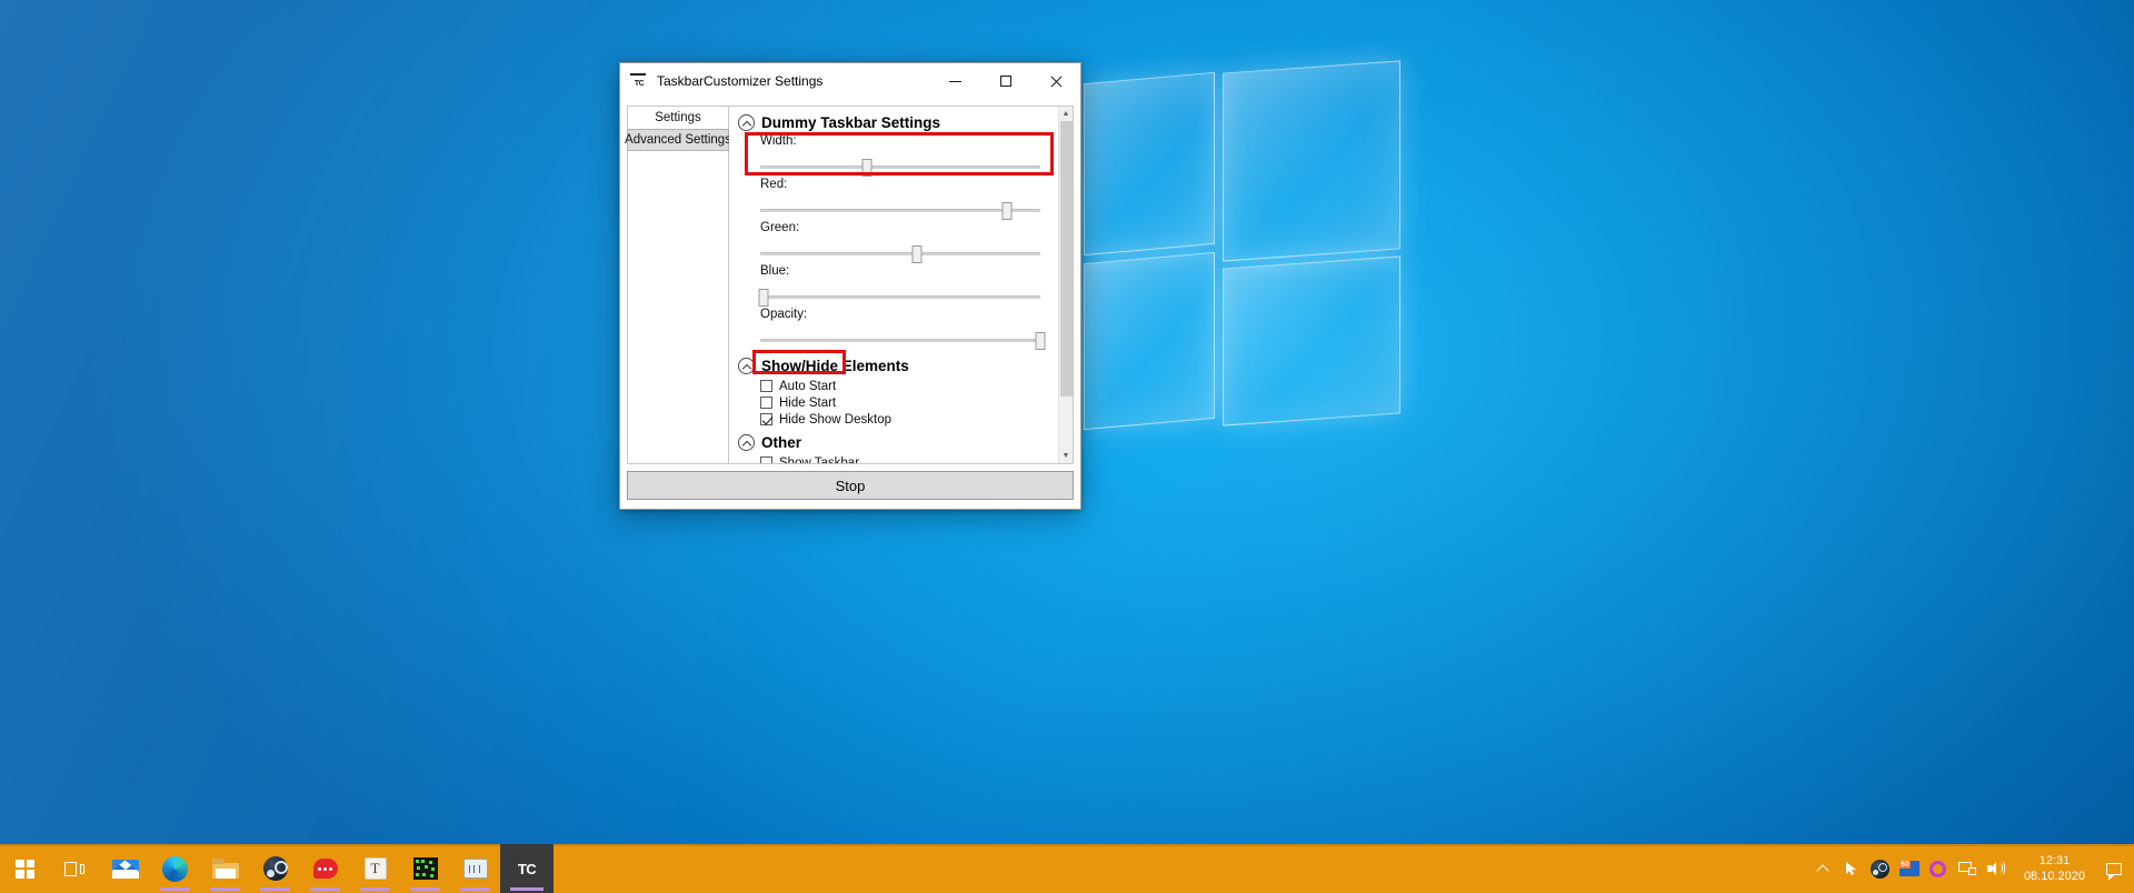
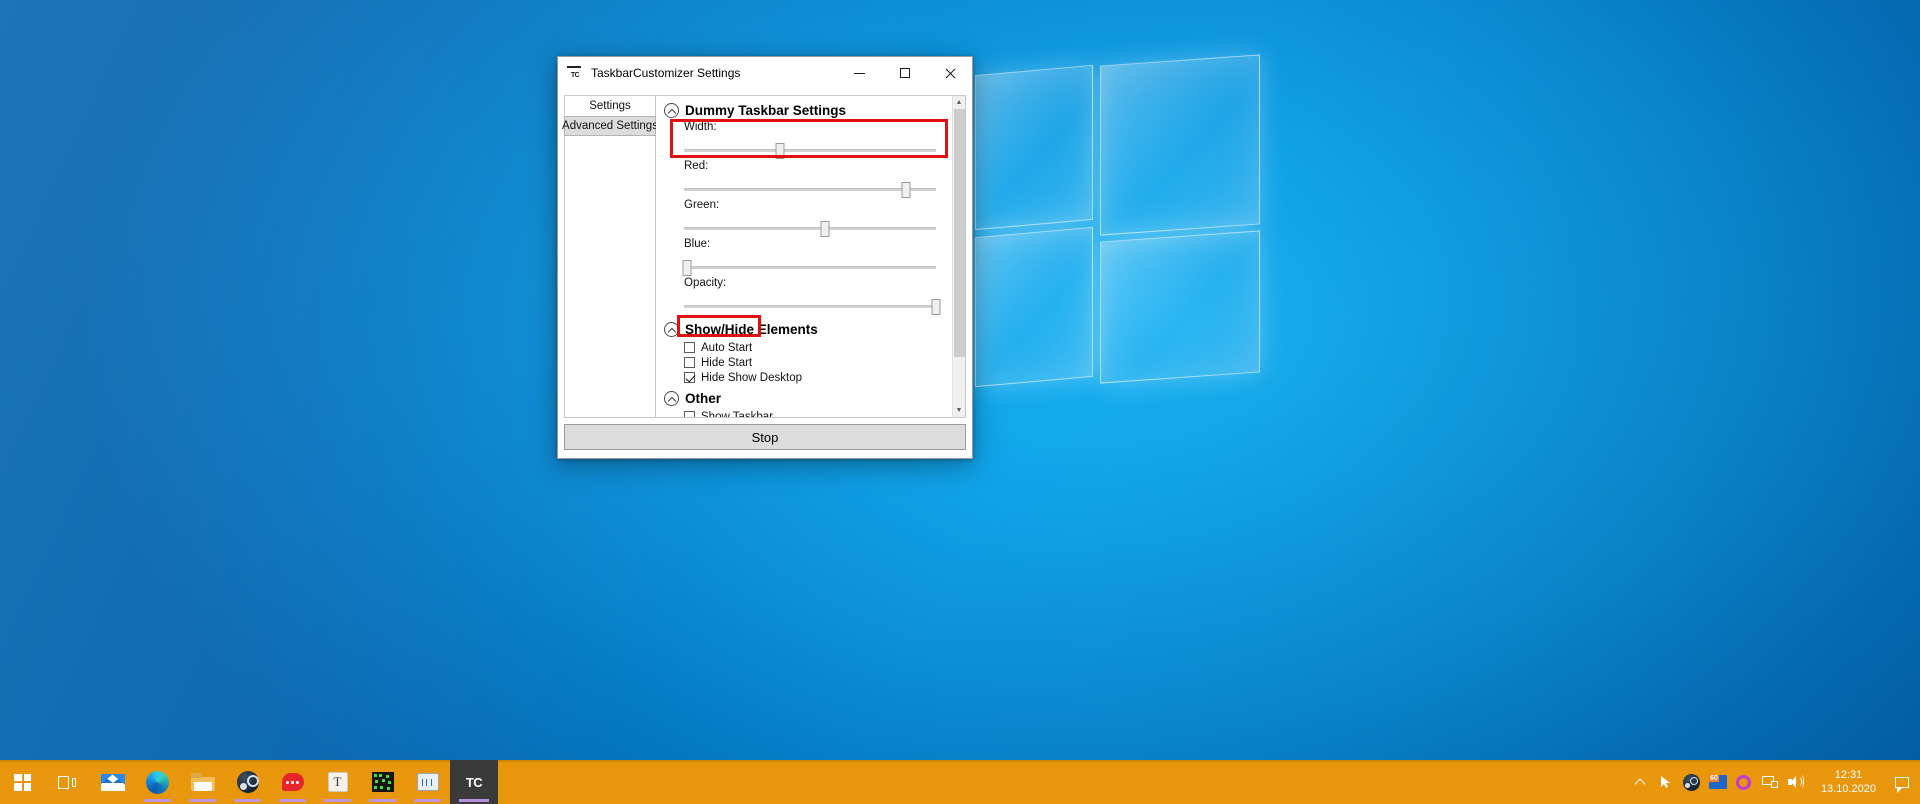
  TaskbarCustomizer Settings
  Settings
  Advanced Setting
  Dummy Taskbar Settings
  Width:
  Red:
  Green:
  Blue:
  Opacity:
  Show/Hide Elements
  Auto Start
  Hide Start
  Hide Show Desktop
  Other
  Show Taskbar
  Stop
  T
  TC
  12:31
- 08.10.2020
+ 13.10.2020
